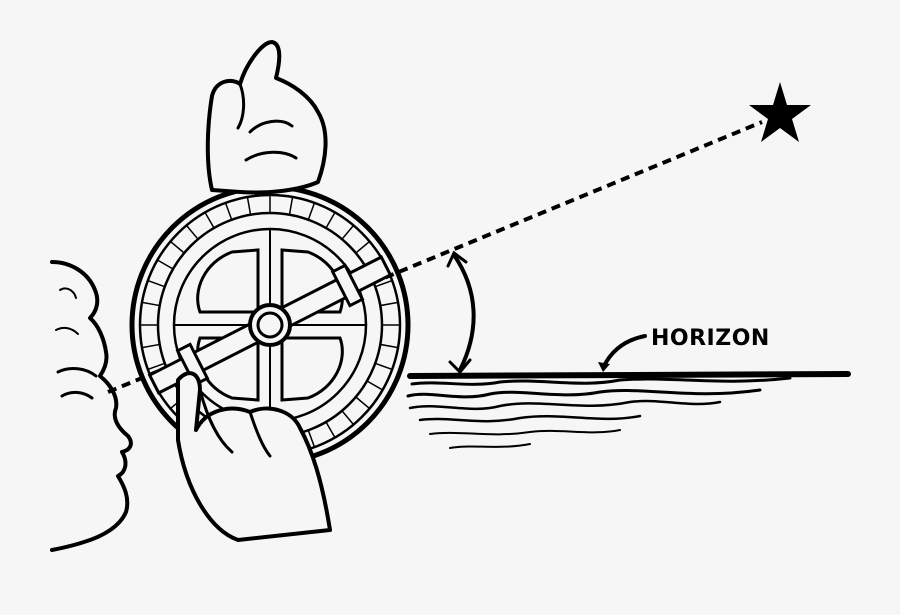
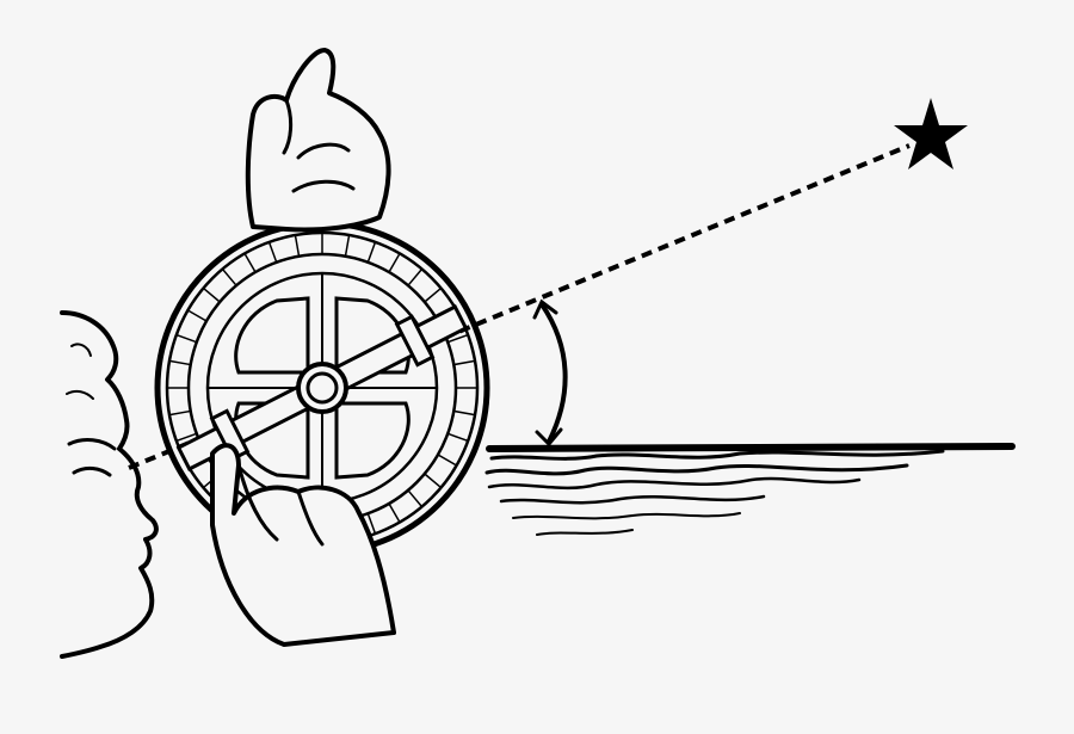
- HORIZON
